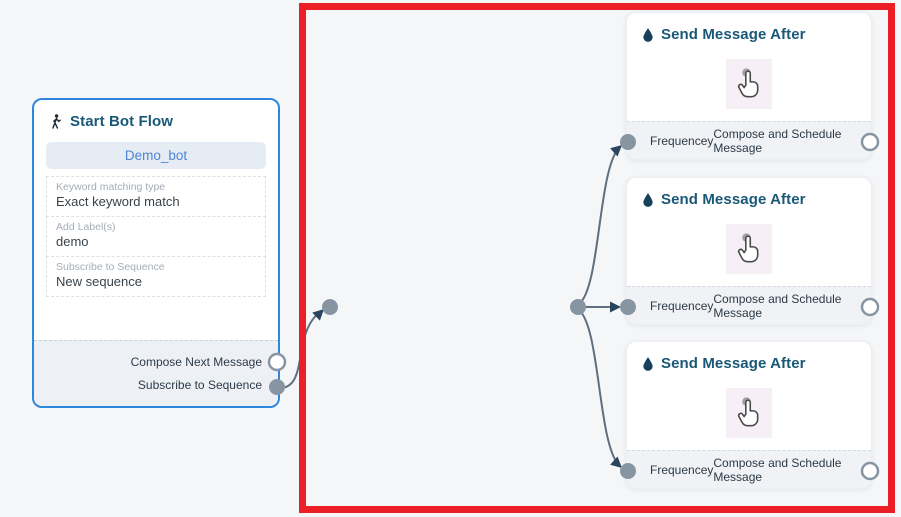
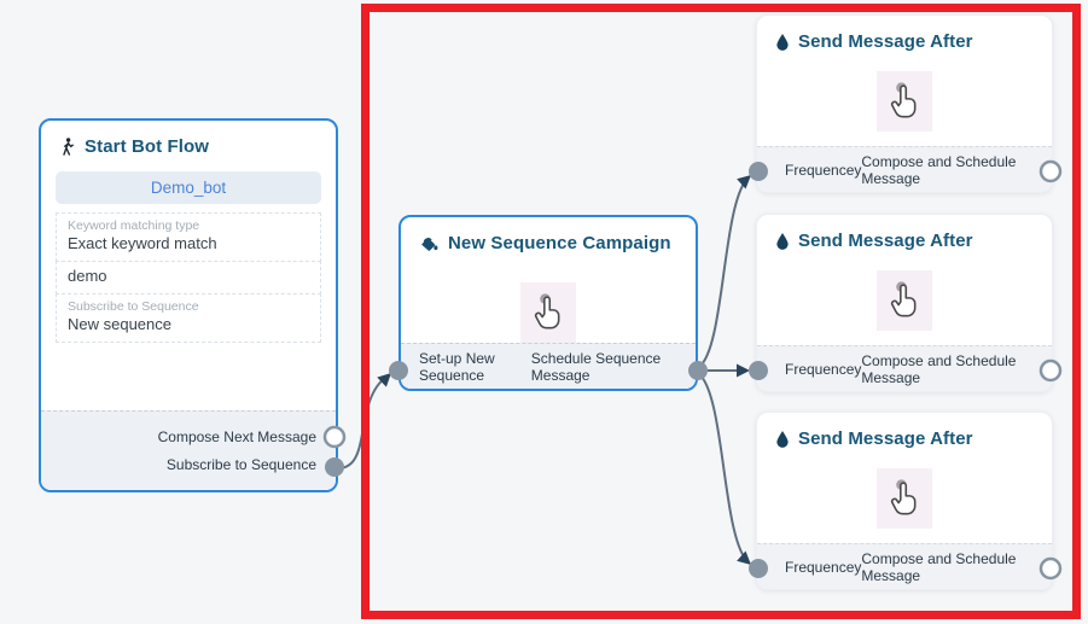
  Start Bot Flow
  Demo_bot
  Keyword matching type
  Exact keyword match
- Add Label(s)
  demo
  Subscribe to Sequence
  New sequence
  Compose Next Message
  Subscribe to Sequence
+ New Sequence Campaign
+ Set-up New Sequence
+ Schedule Sequence Message
  Send Message After
  Frequencey
  Compose and Schedule Message
  Send Message After
  Frequencey
  Compose and Schedule Message
  Send Message After
  Frequencey
  Compose and Schedule Message
